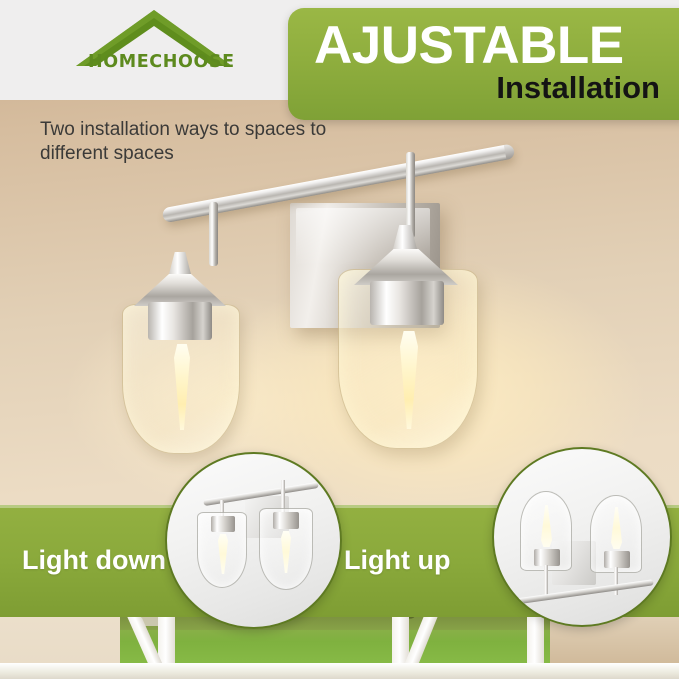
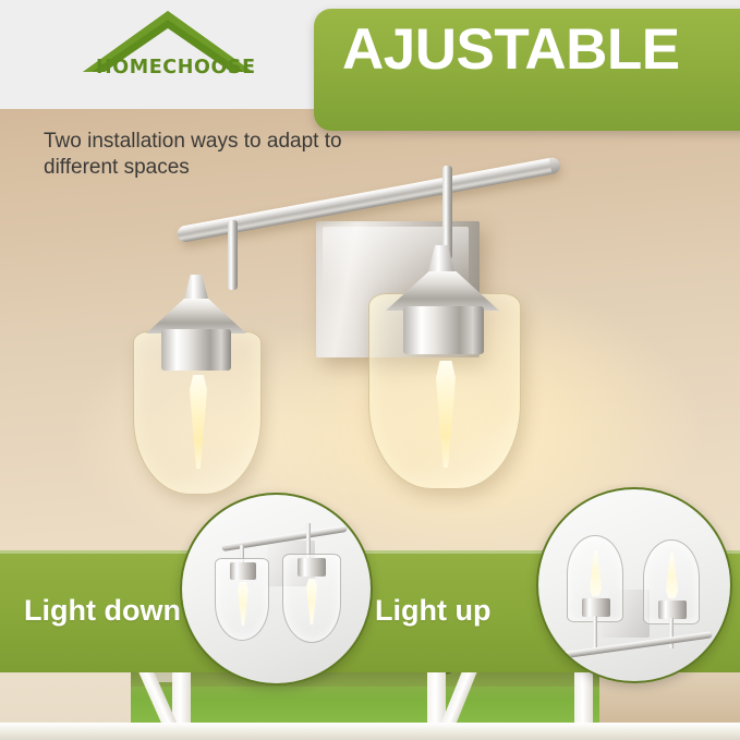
  HOMECHOOSE
  AJUSTABLE
- Installation
- Two installation ways to spaces to different spaces
+ Two installation ways to adapt to different spaces
  Light down
  Light up
